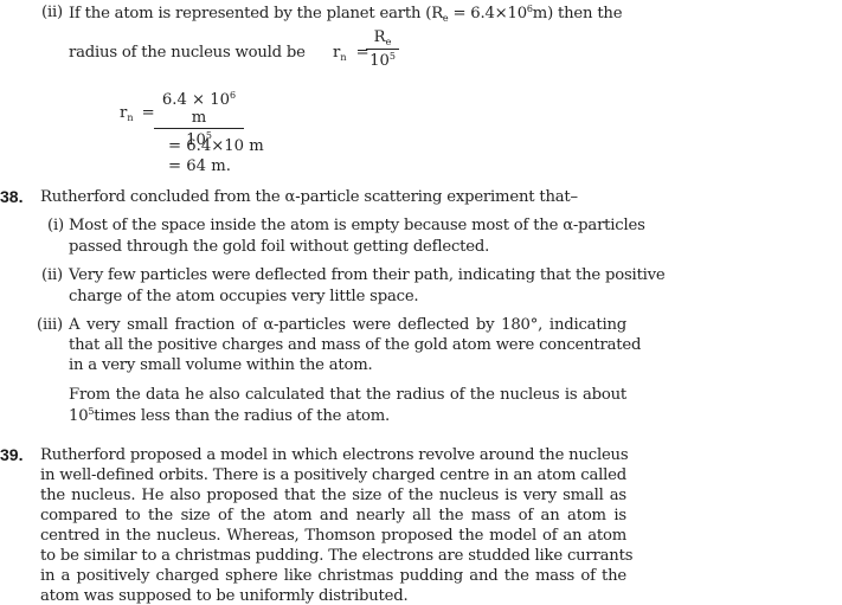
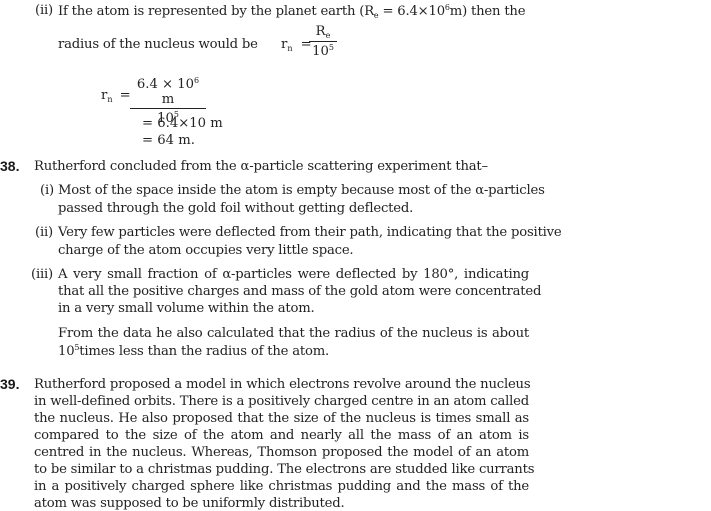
  (ii)
  If the atom is represented by the planet earth (Re = 6.4×106m) then the
  radius of the nucleus would be
  rn =
  Re
  105
  rn =
  6.4 × 106 m
  105
  = 6.4×10 m
  = 64 m.
  38.
  Rutherford concluded from the α-particle scattering experiment that–
  (i)
  Most of the space inside the atom is empty because most of the α-particles
  passed through the gold foil without getting deflected.
  (ii)
  Very few particles were deflected from their path, indicating that the positive
  charge of the atom occupies very little space.
  (iii)
  A very small fraction of α-particles were deflected by 180°, indicating
  that all the positive charges and mass of the gold atom were concentrated
  in a very small volume within the atom.
  From the data he also calculated that the radius of the nucleus is about
  105times less than the radius of the atom.
  39.
  Rutherford proposed a model in which electrons revolve around the nucleus
  in well-defined orbits. There is a positively charged centre in an atom called
- the nucleus. He also proposed that the size of the nucleus is very small as
+ the nucleus. He also proposed that the size of the nucleus is times small as
  compared to the size of the atom and nearly all the mass of an atom is
  centred in the nucleus. Whereas, Thomson proposed the model of an atom
  to be similar to a christmas pudding. The electrons are studded like currants
  in a positively charged sphere like christmas pudding and the mass of the
  atom was supposed to be uniformly distributed.
